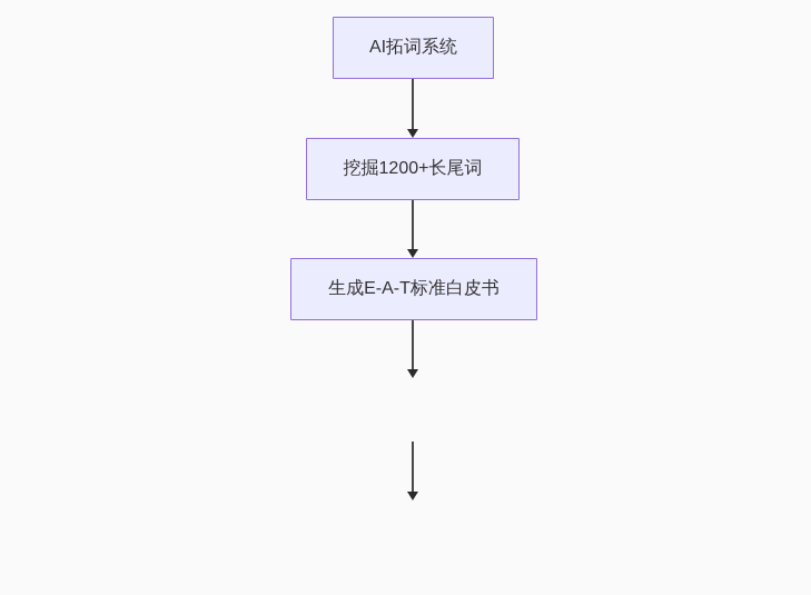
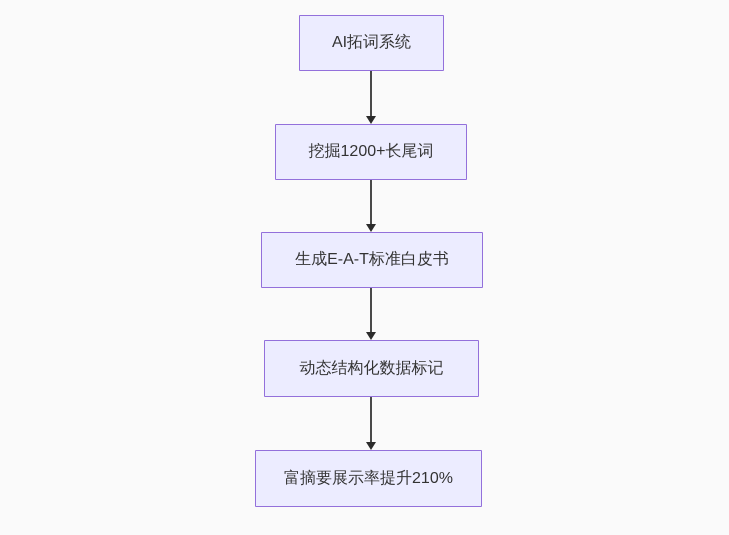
  AI拓词系统
  挖掘1200+长尾词
  生成E-A-T标准白皮书
+ 动态结构化数据标记
+ 富摘要展示率提升210%
